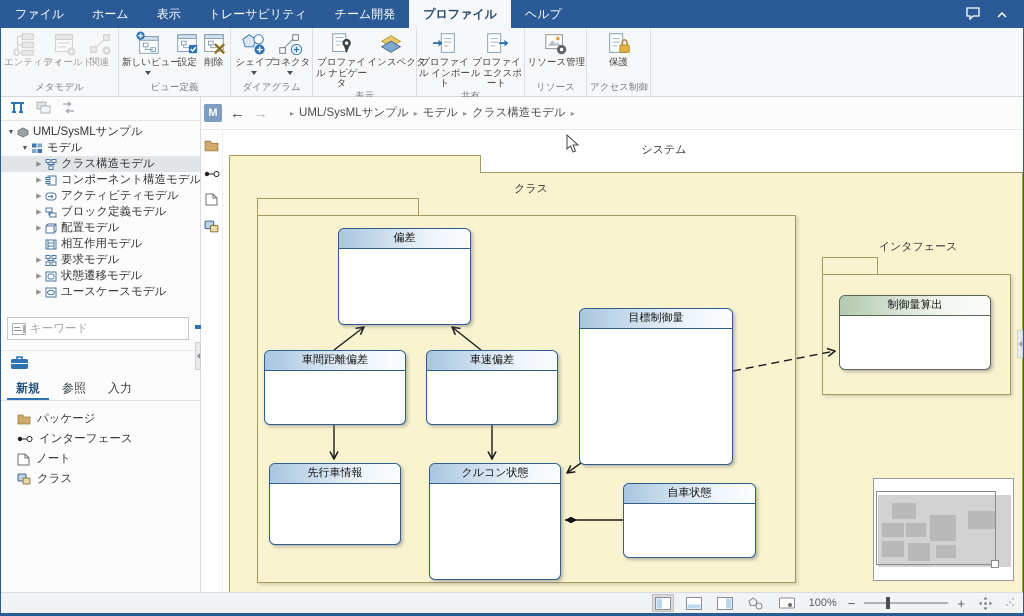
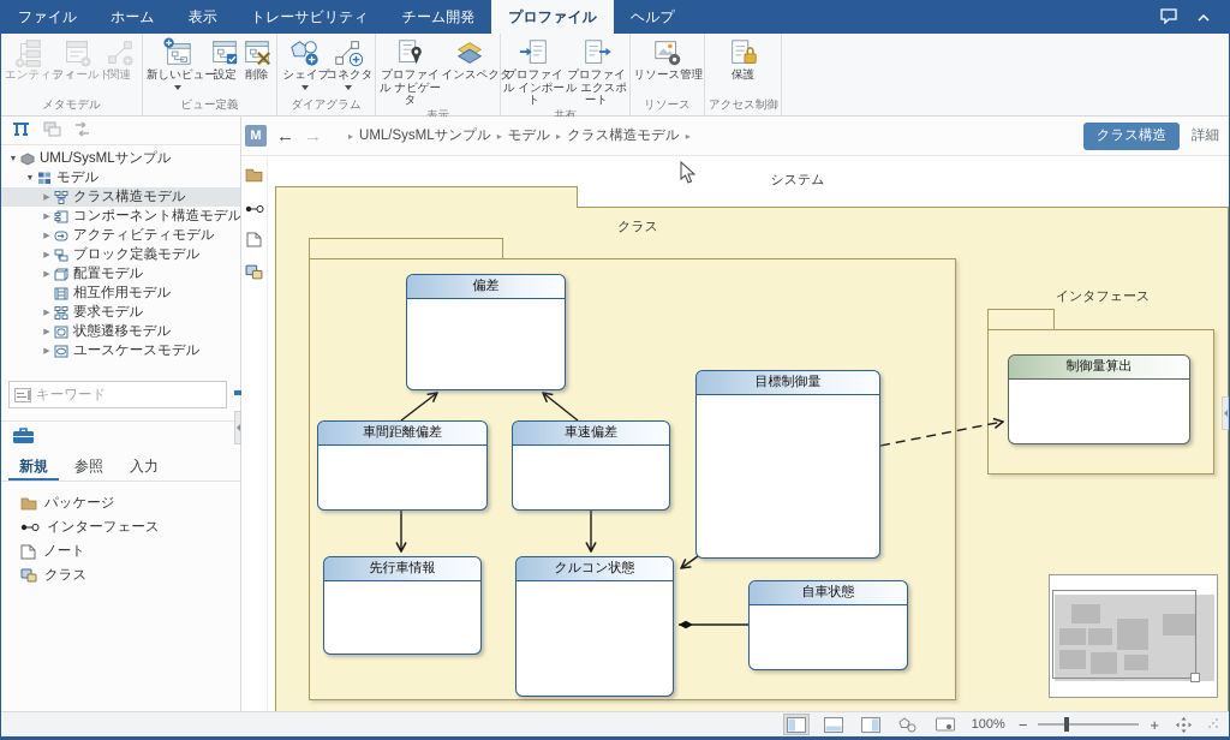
  ファイル
  ホーム
  表示
  トレーサビリティ
  チーム開発
  プロファイル
  ヘルプ
  フィール
  関連
  メタモデル
  新しいビュ
  設定
  削除
  ビュー定義
  シェイプ
  コネクタ
  ダイアグラム
  プロファイル ナビゲータ
  インスペク
  プロファイル インポート
  プロファイル エクスポート
  リソース管理
  リソース
  保護
  アクセス制御
  UML/SysMLサンプル
  モデル
  クラス構造モデル
  コンポーネント構造モデル
  アクティビティモデル
  ブロック定義モデル
  配置モデル
  相互作用モデル
  要求モデル
  状態遷移モデル
  ユースケースモデル
  キーワード
  新規
  参照
  入力
  パッケージ
  インターフェース
  ノート
  クラス
  M
  ←
  →
  ▸
  UML/SysMLサンプル
  ▸
  モデル
  ▸
  クラス構造モデル
  ▸
+ クラス構造
+ 詳細
  システム
  クラス
  インタフェース
  偏差
  車間距離偏差
  車速偏差
  先行車情報
  クルコン状態
  目標制御量
  自車状態
  制御量算出
  100%
  −
  +
